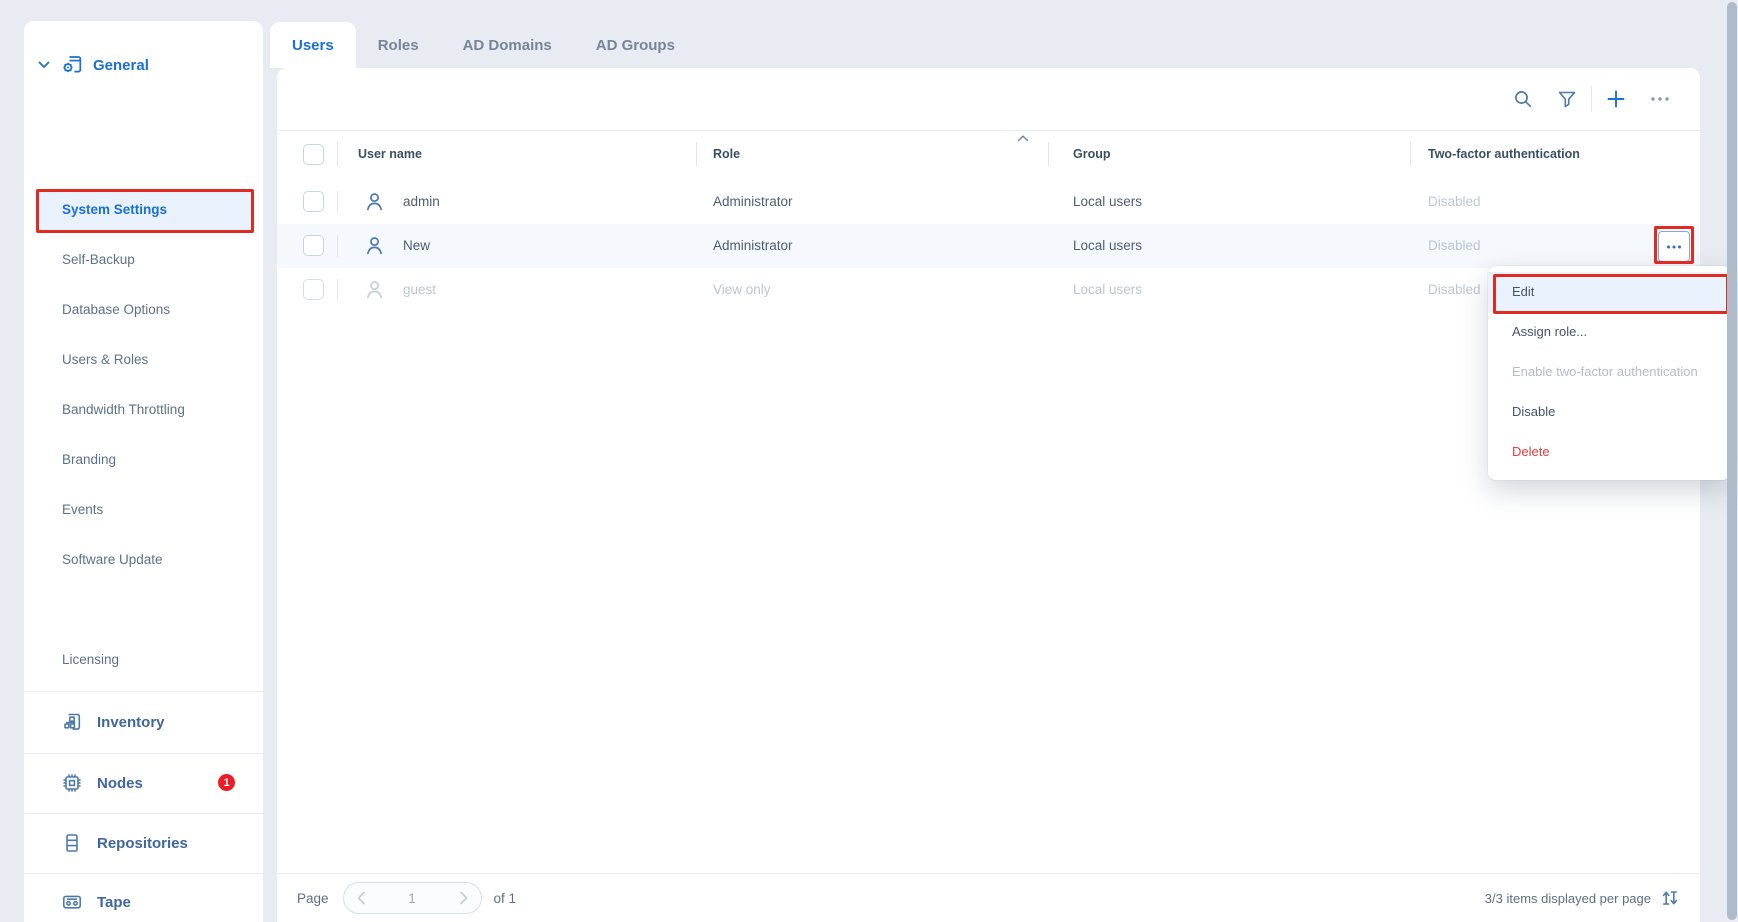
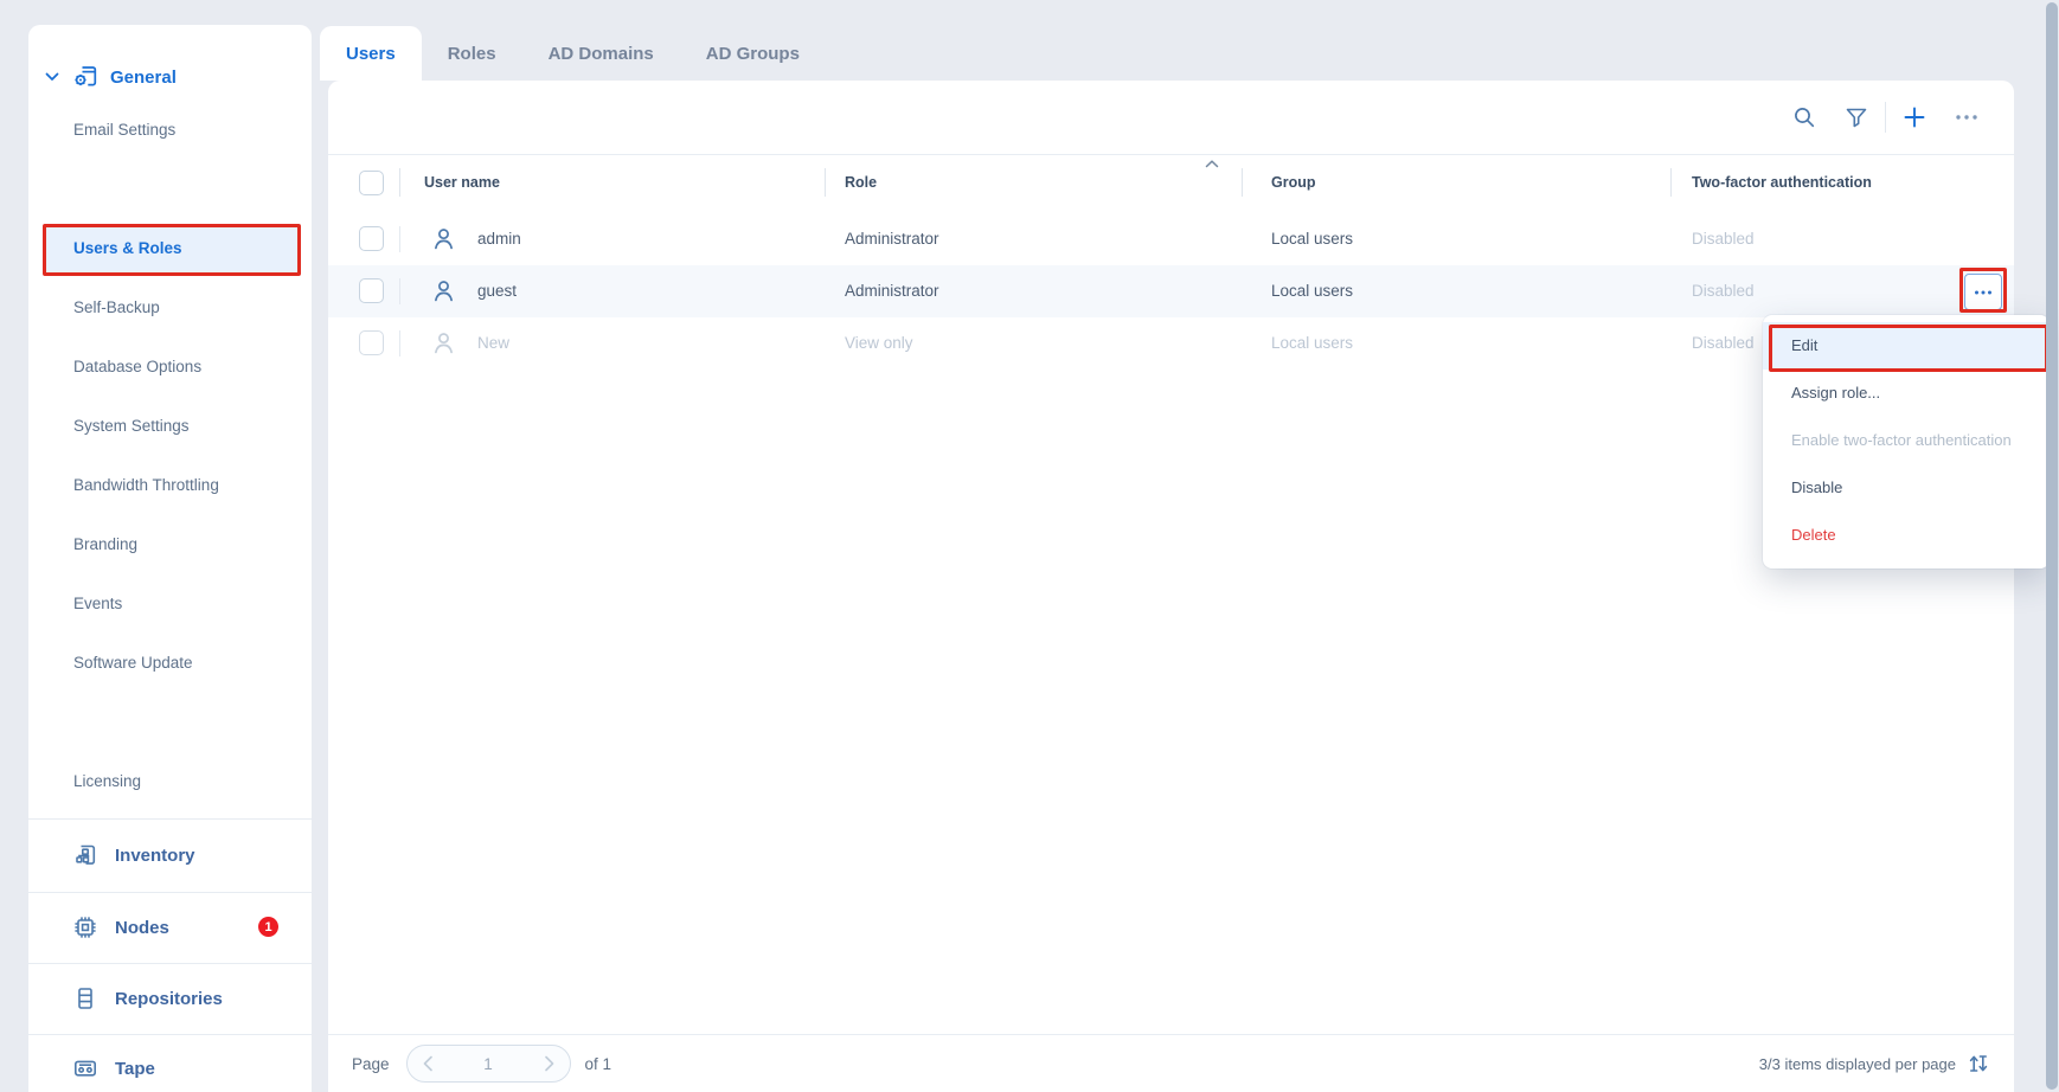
  General
+ Email Settings
- System Settings
+ Users & Roles
  Self-Backup
  Database Options
- Users & Roles
+ System Settings
  Bandwidth Throttling
  Branding
  Events
  Software Update
  Licensing
  Inventory
  Nodes
  1
  Repositories
  Tape
  Users
  Roles
  AD Domains
  AD Groups
  User name
  Role
  Group
  Two-factor authentication
  admin
  Administrator
  Local users
  Disabled
- New
+ guest
  Administrator
  Local users
  Disabled
- guest
+ New
  View only
  Local users
  Disabled
  Page
  1
  of 1
  3/3 items displayed per page
  Edit
  Assign role...
  Enable two-factor authentication
  Disable
  Delete
